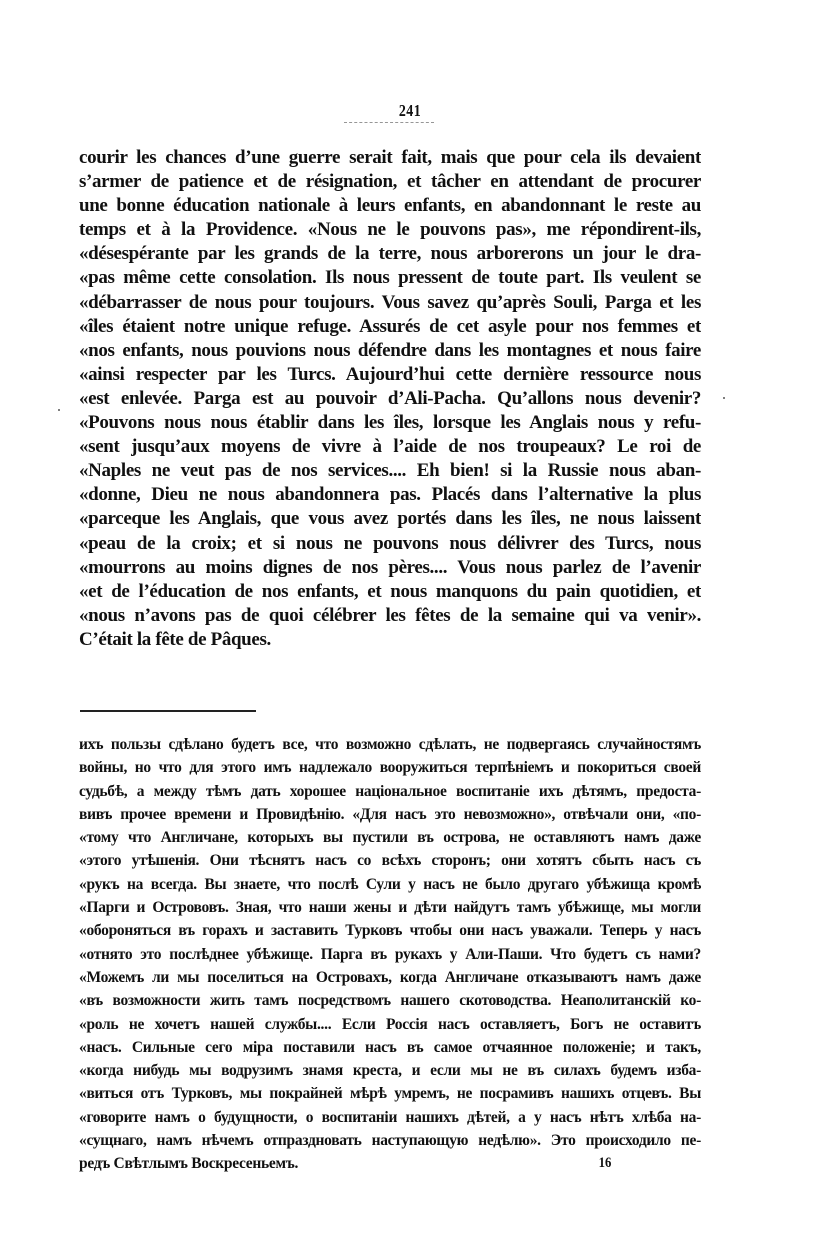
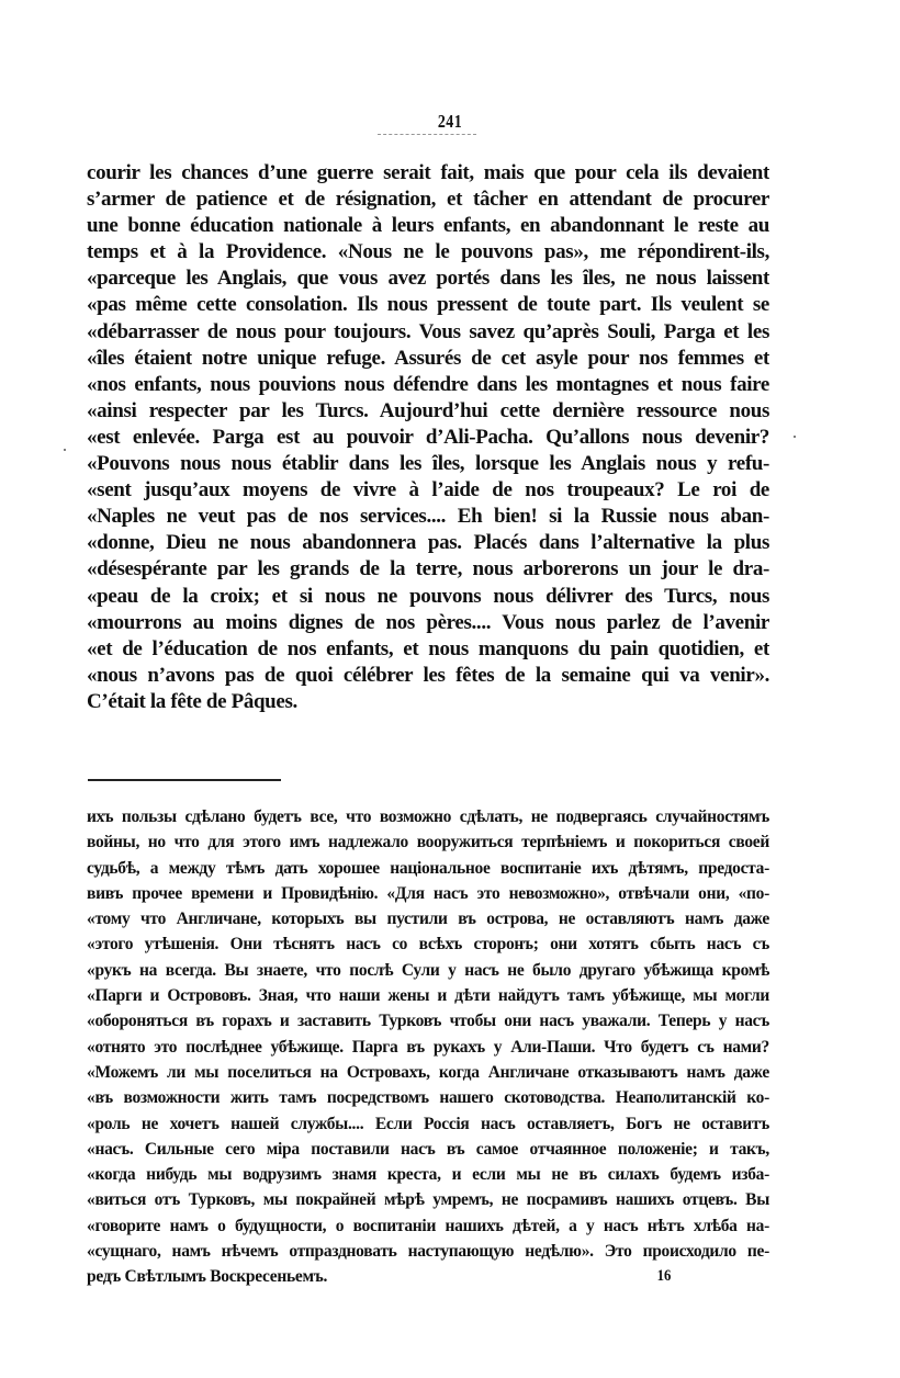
  241
  courir les chances d’une guerre serait fait, mais que pour cela ils devaient
  s’armer de patience et de résignation, et tâcher en attendant de procurer
  une bonne éducation nationale à leurs enfants, en abandonnant le reste au
  temps et à la Providence. «Nous ne le pouvons pas», me répondirent-ils,
- «désespérante par les grands de la terre, nous arborerons un jour le dra-
+ «parceque les Anglais, que vous avez portés dans les îles, ne nous laissent
  «pas même cette consolation. Ils nous pressent de toute part. Ils veulent se
  «débarrasser de nous pour toujours. Vous savez qu’après Souli, Parga et les
  «îles étaient notre unique refuge. Assurés de cet asyle pour nos femmes et
  «nos enfants, nous pouvions nous défendre dans les montagnes et nous faire
  «ainsi respecter par les Turcs. Aujourd’hui cette dernière ressource nous
  «est enlevée. Parga est au pouvoir d’Ali-Pacha. Qu’allons nous devenir?
  «Pouvons nous nous établir dans les îles, lorsque les Anglais nous y refu-
  «sent jusqu’aux moyens de vivre à l’aide de nos troupeaux? Le roi de
  «Naples ne veut pas de nos services.... Eh bien! si la Russie nous aban-
  «donne, Dieu ne nous abandonnera pas. Placés dans l’alternative la plus
- «parceque les Anglais, que vous avez portés dans les îles, ne nous laissent
+ «désespérante par les grands de la terre, nous arborerons un jour le dra-
  «peau de la croix; et si nous ne pouvons nous délivrer des Turcs, nous
  «mourrons au moins dignes de nos pères.... Vous nous parlez de l’avenir
  «et de l’éducation de nos enfants, et nous manquons du pain quotidien, et
  «nous n’avons pas de quoi célébrer les fêtes de la semaine qui va venir».
  C’était la fête de Pâques.
  ихъ пользы сдѣлано будетъ все, что возможно сдѣлать, не подвергаясь случайностямъ
  войны, но что для этого имъ надлежало вооружиться терпѣніемъ и покориться своей
  судьбѣ, а между тѣмъ дать хорошее національное воспитаніе ихъ дѣтямъ, предоста-
  вивъ прочее времени и Провидѣнію. «Для насъ это невозможно», отвѣчали они, «по-
  «тому что Англичане, которыхъ вы пустили въ острова, не оставляютъ намъ даже
  «этого утѣшенія. Они тѣснятъ насъ со всѣхъ сторонъ; они хотятъ сбыть насъ съ
  «рукъ на всегда. Вы знаете, что послѣ Сули у насъ не было другаго убѣжища кромѣ
  «Парги и Острововъ. Зная, что наши жены и дѣти найдутъ тамъ убѣжище, мы могли
  «обороняться въ горахъ и заставить Турковъ чтобы они насъ уважали. Теперь у насъ
  «отнято это послѣднее убѣжище. Парга въ рукахъ у Али-Паши. Что будетъ съ нами?
  «Можемъ ли мы поселиться на Островахъ, когда Англичане отказываютъ намъ даже
  «въ возможности жить тамъ посредствомъ нашего скотоводства. Неаполитанскій ко-
  «роль не хочетъ нашей службы.... Если Россія насъ оставляетъ, Богъ не оставитъ
  «насъ. Сильные сего міра поставили насъ въ самое отчаянное положеніе; и такъ,
  «когда нибудь мы водрузимъ знамя креста, и если мы не въ силахъ будемъ изба-
  «виться отъ Турковъ, мы покрайней мѣрѣ умремъ, не посрамивъ нашихъ отцевъ. Вы
  «говорите намъ о будущности, о воспитаніи нашихъ дѣтей, а у насъ нѣтъ хлѣба на-
  «сущнаго, намъ нѣчемъ отпраздновать наступающую недѣлю». Это происходило пе-
  редъ Свѣтлымъ Воскресеньемъ.
  16
